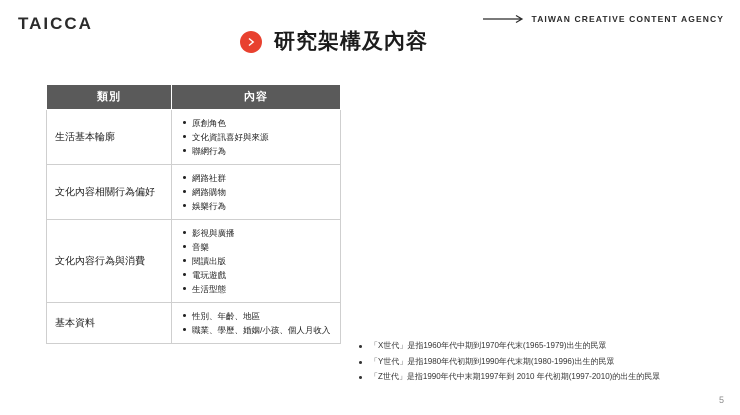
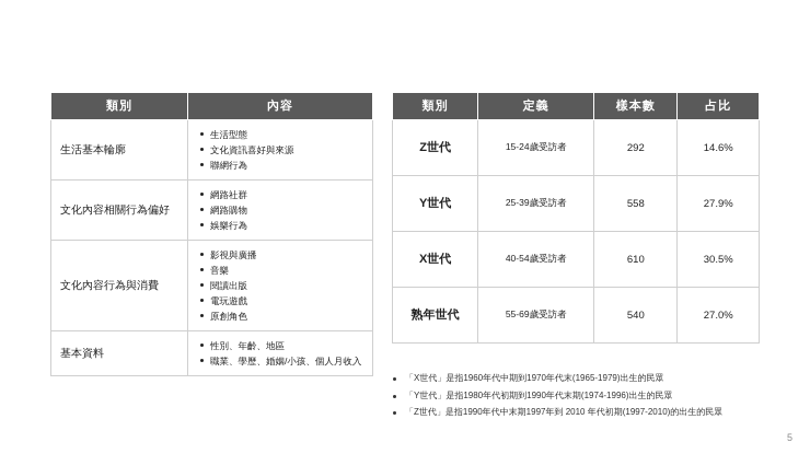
- TAICCA
- TAIWAN CREATIVE CONTENT AGENCY
- 研究架構及內容
  類別	內容
- 生活基本輪廓	原創角色 文化資訊喜好與來源 聯網行為
+ 生活基本輪廓	生活型態 文化資訊喜好與來源 聯網行為
  文化內容相關行為偏好	網路社群 網路購物 娛樂行為
- 文化內容行為與消費	影視與廣播 音樂 閱讀出版 電玩遊戲 生活型態
+ 文化內容行為與消費	影視與廣播 音樂 閱讀出版 電玩遊戲 原創角色
  基本資料	性別、年齡、地區 職業、學歷、婚姻/小孩、個人月收入
+ 類別	定義	樣本數	占比
+ Z世代	15-24歲受訪者	292	14.6%
+ Y世代	25-39歲受訪者	558	27.9%
+ X世代	40-54歲受訪者	610	30.5%
+ 熟年世代	55-69歲受訪者	540	27.0%
  「X世代」是指1960年代中期到1970年代末(1965-1979)出生的民眾
- 「Y世代」是指1980年代初期到1990年代末期(1980-1996)出生的民眾
+ 「Y世代」是指1980年代初期到1990年代末期(1974-1996)出生的民眾
  「Z世代」是指1990年代中末期1997年到 2010 年代初期(1997-2010)的出生的民眾
  5
